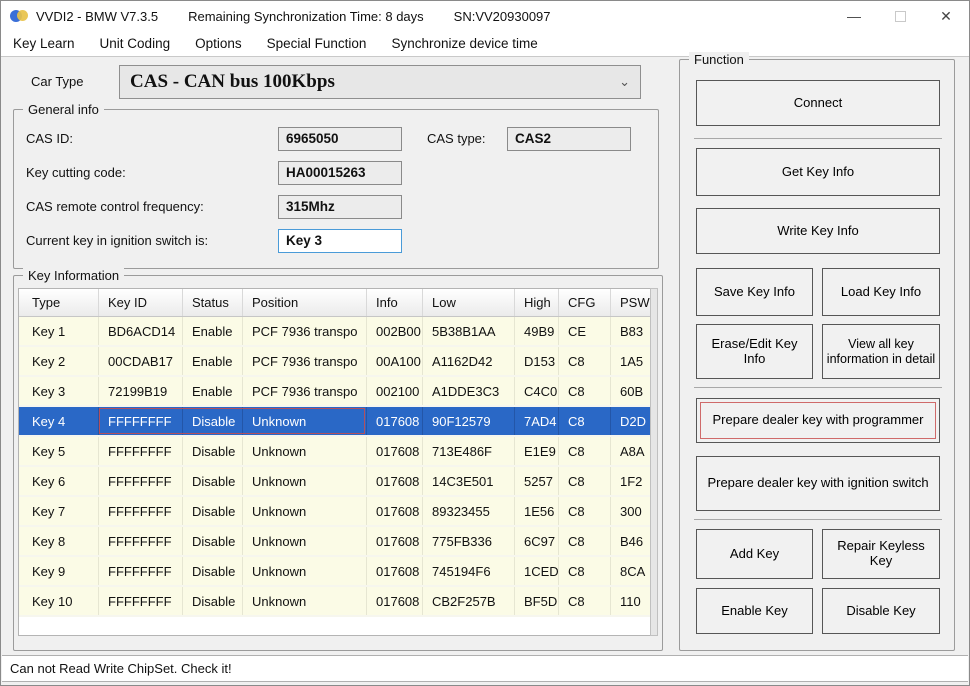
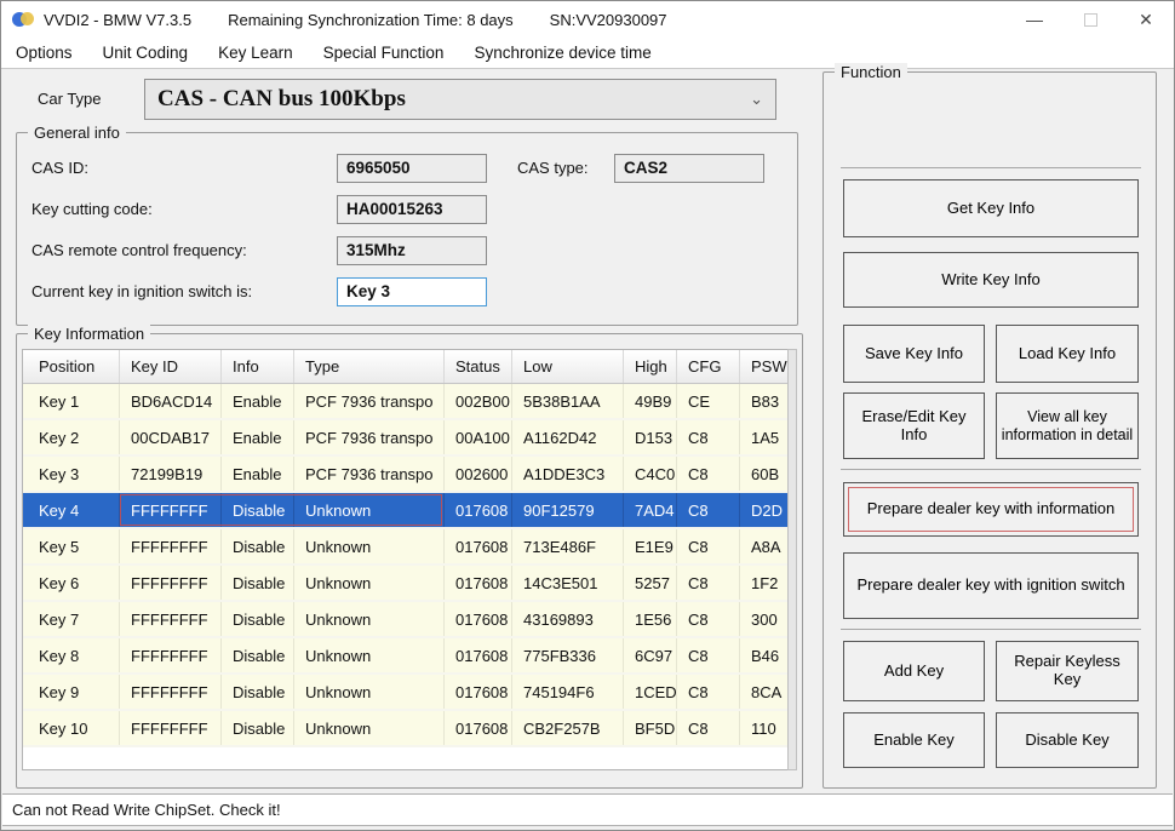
  VVDI2 - BMW V7.3.5
  Remaining Synchronization Time: 8 days
  SN:VV20930097
  —
  ✕
- Key Learn
+ Options
  Unit Coding
- Options
+ Key Learn
  Special Function
  Synchronize device time
  Car Type
  CAS - CAN bus 100Kbps
  ⌄
  General info
  CAS ID:
  6965050
  CAS type:
  CAS2
  Key cutting code:
  HA00015263
  CAS remote control frequency:
  315Mhz
  Current key in ignition switch is:
  Key 3
  Key Information
- Type
+ Position
  Key ID
- Status
+ Info
- Position
+ Type
- Info
+ Status
  Low
  High
  CFG
  PSW
  Key 1
  BD6ACD14
  Enable
  PCF 7936 transpo
  002B00
  5B38B1AA
  49B9
  CE
  B83
  Key 2
  00CDAB17
  Enable
  PCF 7936 transpo
  00A100
  A1162D42
  D153
  C8
  1A5
  Key 3
  72199B19
  Enable
  PCF 7936 transpo
- 002100
+ 002600
  A1DDE3C3
  C4C0
  C8
  60B
  Key 4
  FFFFFFFF
  Disable
  Unknown
  017608
  90F12579
  7AD4
  C8
  D2D
  Key 5
  FFFFFFFF
  Disable
  Unknown
  017608
  713E486F
  E1E9
  C8
  A8A
  Key 6
  FFFFFFFF
  Disable
  Unknown
  017608
  14C3E501
  5257
  C8
  1F2
  Key 7
  FFFFFFFF
  Disable
  Unknown
  017608
- 89323455
+ 43169893
  1E56
  C8
  300
  Key 8
  FFFFFFFF
  Disable
  Unknown
  017608
  775FB336
  6C97
  C8
  B46
  Key 9
  FFFFFFFF
  Disable
  Unknown
  017608
  745194F6
  1CED
  C8
  8CA
  Key 10
  FFFFFFFF
  Disable
  Unknown
  017608
  CB2F257B
  BF5D
  C8
  110
  Function
- Connect
  Get Key Info
  Write Key Info
  Save Key Info
  Load Key Info
  Erase/Edit Key Info
  View all key information in detail
- Prepare dealer key with programmer
+ Prepare dealer key with information
  Prepare dealer key with ignition switch
  Add Key
  Repair Keyless Key
  Enable Key
  Disable Key
  Can not Read Write ChipSet. Check it!
